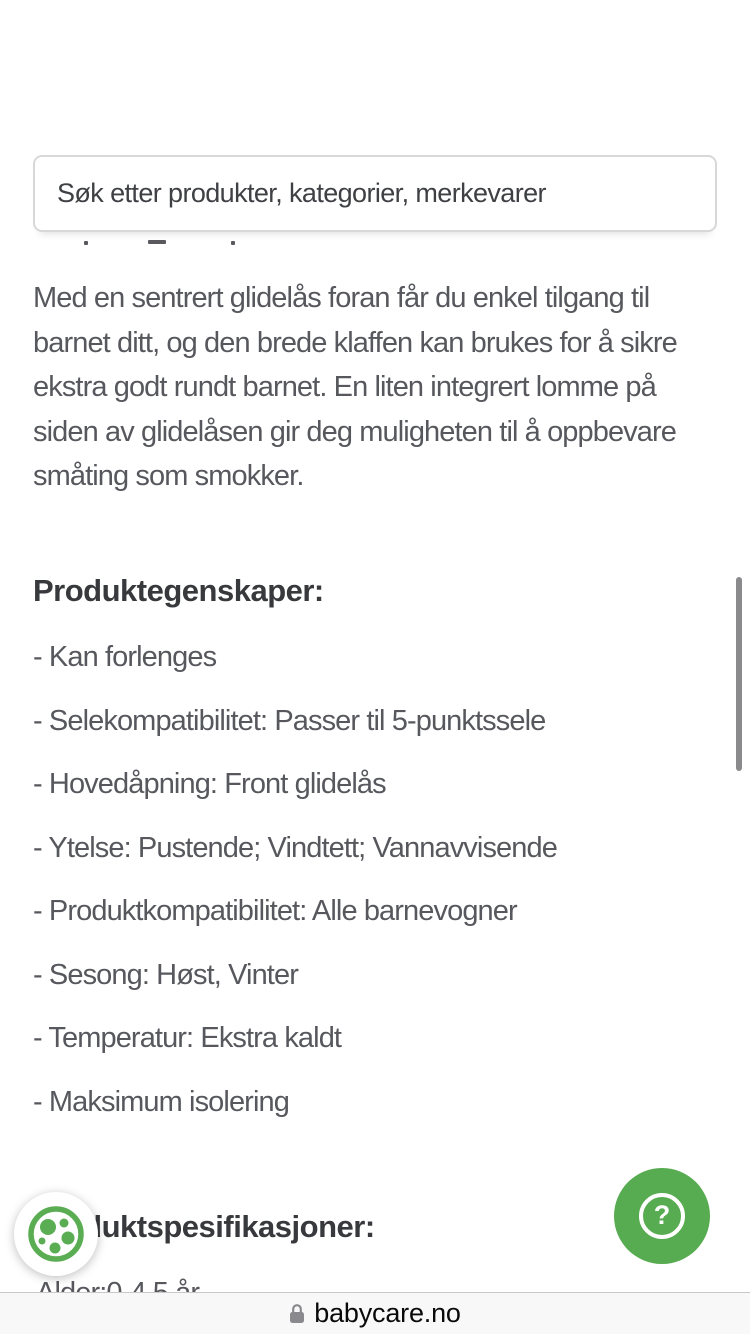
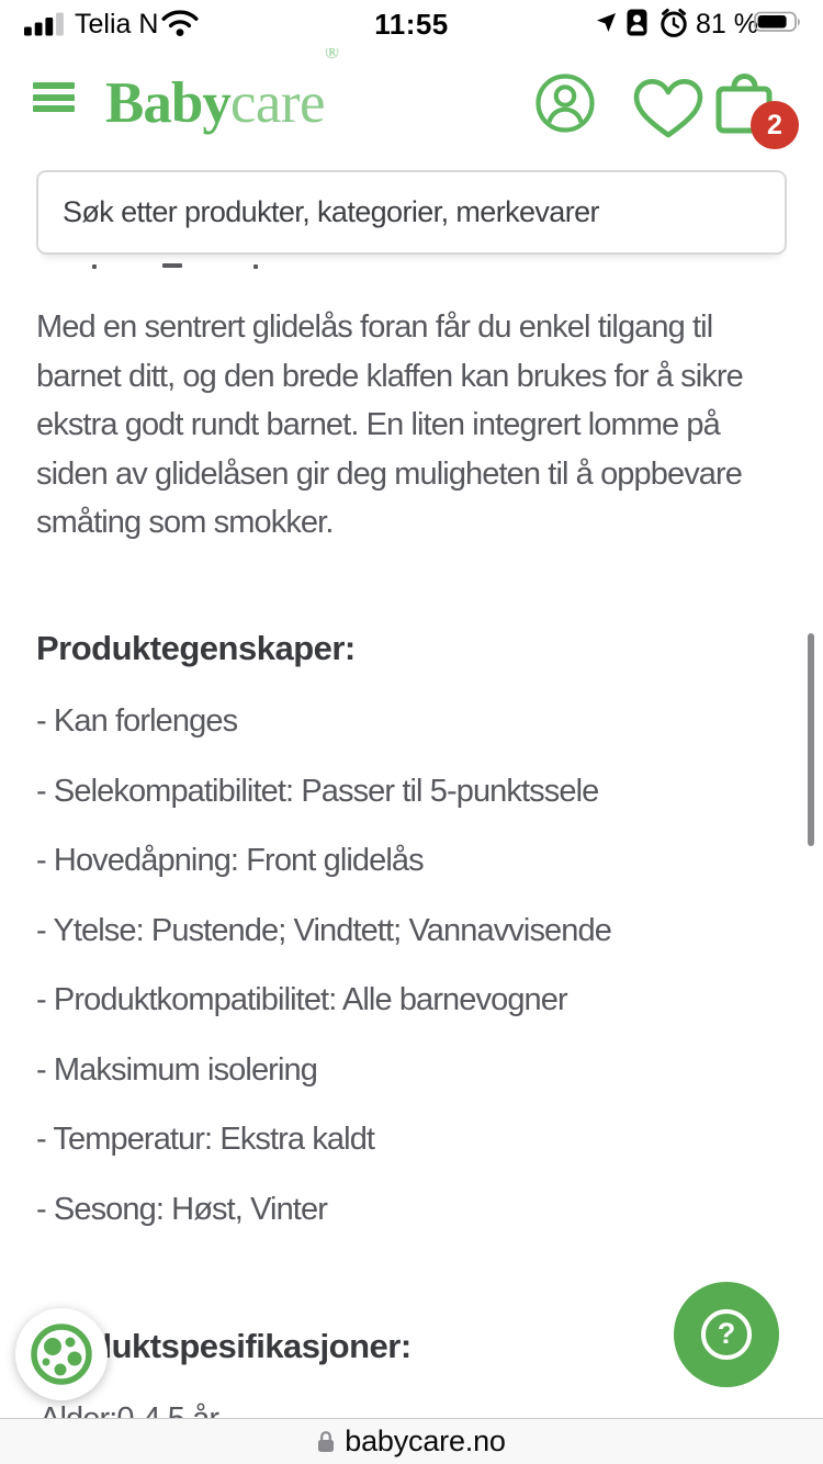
+ Telia N
+ 11:55
+ 81 %
+ Babycare®
+ 2
  Søk etter produkter, kategorier, merkevarer
  Med en sentrert glidelås foran får du enkel tilgang til
  barnet ditt, og den brede klaffen kan brukes for å sikre
  ekstra godt rundt barnet. En liten integrert lomme på
  siden av glidelåsen gir deg muligheten til å oppbevare
  småting som smokker.
  Produktegenskaper:
  - Kan forlenges
  - Selekompatibilitet: Passer til 5-punktssele
  - Hovedåpning: Front glidelås
  - Ytelse: Pustende; Vindtett; Vannavvisende
  - Produktkompatibilitet: Alle barnevogner
- - Sesong: Høst, Vinter
+ - Maksimum isolering
  - Temperatur: Ekstra kaldt
- - Maksimum isolering
+ - Sesong: Høst, Vinter
  uktspesifikasjoner:
  ?
  babycare.no
